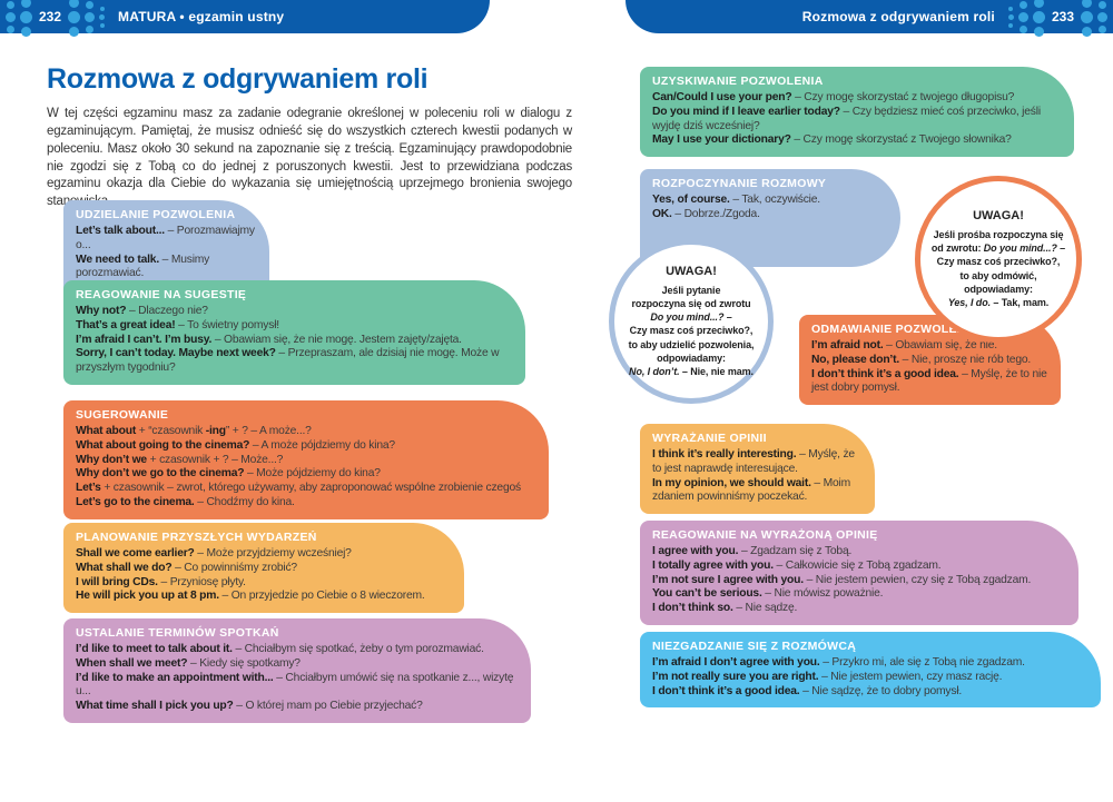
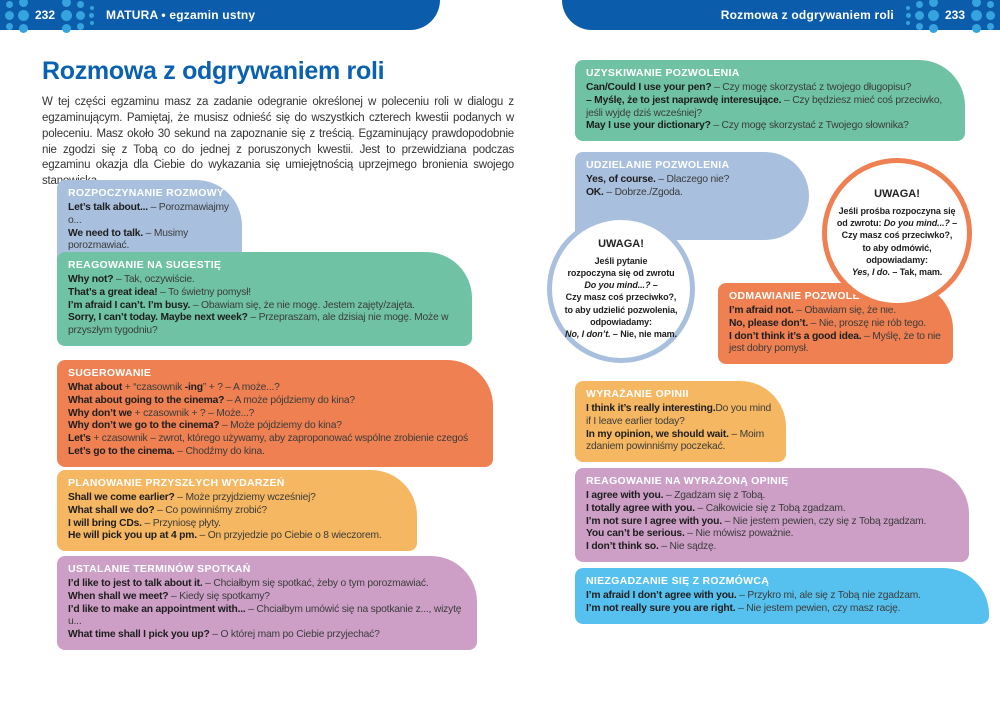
  232
  MATURA • egzamin ustny
  Rozmowa z odgrywaniem roli
  233
  Rozmowa z odgrywaniem roli
  W tej części egzaminu masz za zadanie odegranie określonej w poleceniu roli w dialogu z egzaminującym. Pamiętaj, że musisz odnieść się do wszystkich czterech kwestii podanych w poleceniu. Masz około 30 sekund na zapoznanie się z treścią. Egzaminujący prawdopodobnie nie zgodzi się z Tobą co do jednej z poruszonych kwestii. Jest to przewidziana podczas egzaminu okazja dla Ciebie do wykazania się umiejętnością uprzejmego bronienia swojego sta
- UDZIELANIE POZWOLENIA
+ ROZPOCZYNANIE ROZMOWY
  Let’s talk about... – Porozmawiajmy o...
  We need to talk. – Musimy porozmawiać.
  REAGOWANIE NA SUGESTIĘ
- Why not? – Dlaczego nie?
+ Why not? – Tak, oczywiście.
  That’s a great idea! – To świetny pomysł!
  I’m afraid I can’t. I’m busy. – Obawiam się, że nie mogę. Jestem zajęty/zajęta.
  Sorry, I can’t today. Maybe next week? – Przepraszam, ale dzisiaj nie mogę. Może w przyszłym tygodniu?
  SUGEROWANIE
  What about + “czasownik -ing” + ? – A może...?
  What about going to the cinema? – A może pójdziemy do kina?
  Why don’t we + czasownik + ? – Może...?
  Why don’t we go to the cinema? – Może pójdziemy do kina?
  Let’s + czasownik – zwrot, którego używamy, aby zaproponować wspólne zrobienie czegoś
  Let’s go to the cinema. – Chodźmy do kina.
  PLANOWANIE PRZYSZŁYCH WYDARZEŃ
  Shall we come earlier? – Może przyjdziemy wcześniej?
  What shall we do? – Co powinniśmy zrobić?
  I will bring CDs. – Przyniosę płyty.
- He will pick you up at 8 pm. – On przyjedzie po Ciebie o 8 wieczorem.
+ He will pick you up at 4 pm. – On przyjedzie po Ciebie o 8 wieczorem.
  USTALANIE TERMINÓW SPOTKAŃ
- I’d like to meet to talk about it. – Chciałbym się spotkać, żeby o tym porozmawiać.
+ I’d like to jest to talk about it. – Chciałbym się spotkać, żeby o tym porozmawiać.
  When shall we meet? – Kiedy się spotkamy?
  I’d like to make an appointment with... – Chciałbym umówić się na spotkanie z..., wizytę u...
  What time shall I pick you up? – O której mam po Ciebie przyjechać?
  UZYSKIWANIE POZWOLENIA
  Can/Could I use your pen? – Czy mogę skorzystać z twojego długopisu?
- Do you mind if I leave earlier today? – Czy będziesz mieć coś przeciwko, jeśli wyjdę dziś wcześniej?
+ – Myślę, że to jest naprawdę interesujące. – Czy będziesz mieć coś przeciwko, jeśli wyjdę dziś wcześniej?
  May I use your dictionary? – Czy mogę skorzystać z Twojego słownika?
- ROZPOCZYNANIE ROZMOWY
+ UDZIELANIE POZWOLENIA
- Yes, of course. – Tak, oczywiście.
+ Yes, of course. – Dlaczego nie?
  OK. – Dobrze./Zgoda.
  ODMAWIANIE POZWOL
  I’m afraid not. – Obawiam się, że nie.
  No, please don’t. – Nie, proszę nie rób tego.
  I don’t think it’s a good idea. – Myślę, że to nie jest dobry pomysł.
  WYRAŻANIE OPINII
- I think it’s really interesting. – Myślę, że to jest naprawdę interesujące.
+ I think it’s really interesting.Do you mind if I leave earlier today?
  In my opinion, we should wait. – Moim zdaniem powinniśmy poczekać.
  REAGOWANIE NA WYRAŻONĄ OPINIĘ
  I agree with you. – Zgadzam się z Tobą.
  I totally agree with you. – Całkowicie się z Tobą zgadzam.
  I’m not sure I agree with you. – Nie jestem pewien, czy się z Tobą zgadzam.
  You can’t be serious. – Nie mówisz poważnie.
  I don’t think so. – Nie sądzę.
  NIEZGADZANIE SIĘ Z ROZMÓWCĄ
  I’m afraid I don’t agree with you. – Przykro mi, ale się z Tobą nie zgadzam.
  I’m not really sure you are right. – Nie jestem pewien, czy masz rację.
- I don’t think it’s a good idea. – Nie sądzę, że to dobry pomysł.
  UWAGA!
  Jeśli pytanie
  rozpoczyna się od zwrotu
  Do you mind...? –
  Czy masz coś przeciwko?,
  to aby udzielić pozwolenia,
  odpowiadamy:
  No, I don’t. – Nie, nie mam.
  UWAGA!
  Jeśli prośba rozpoczyna się
  od zwrotu: Do you mind...? –
  Czy masz coś przeciwko?,
  to aby odmówić, odpowiadamy:
  Yes, I do. – Tak, mam.
